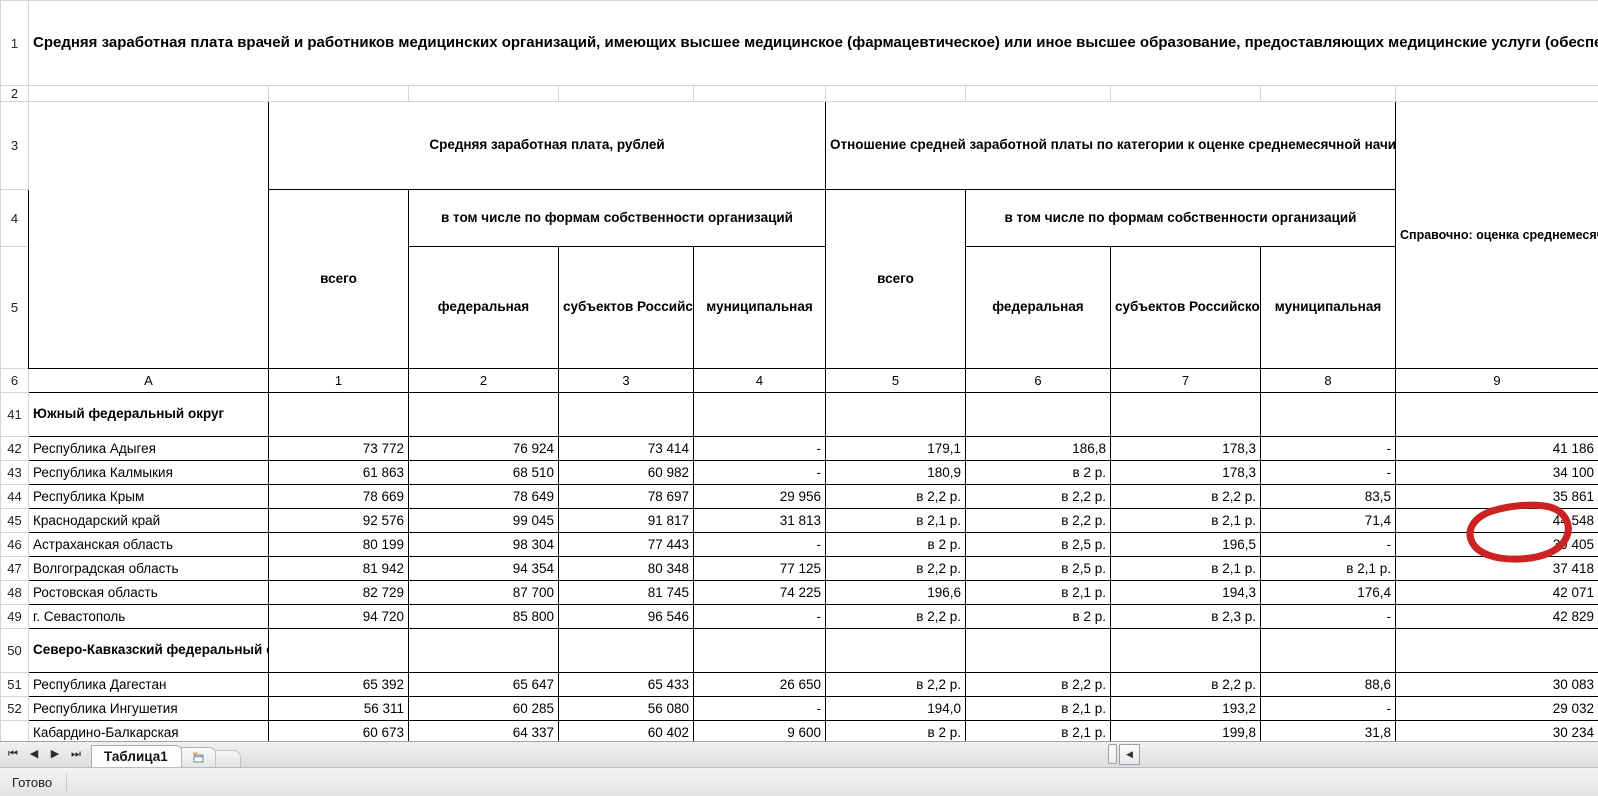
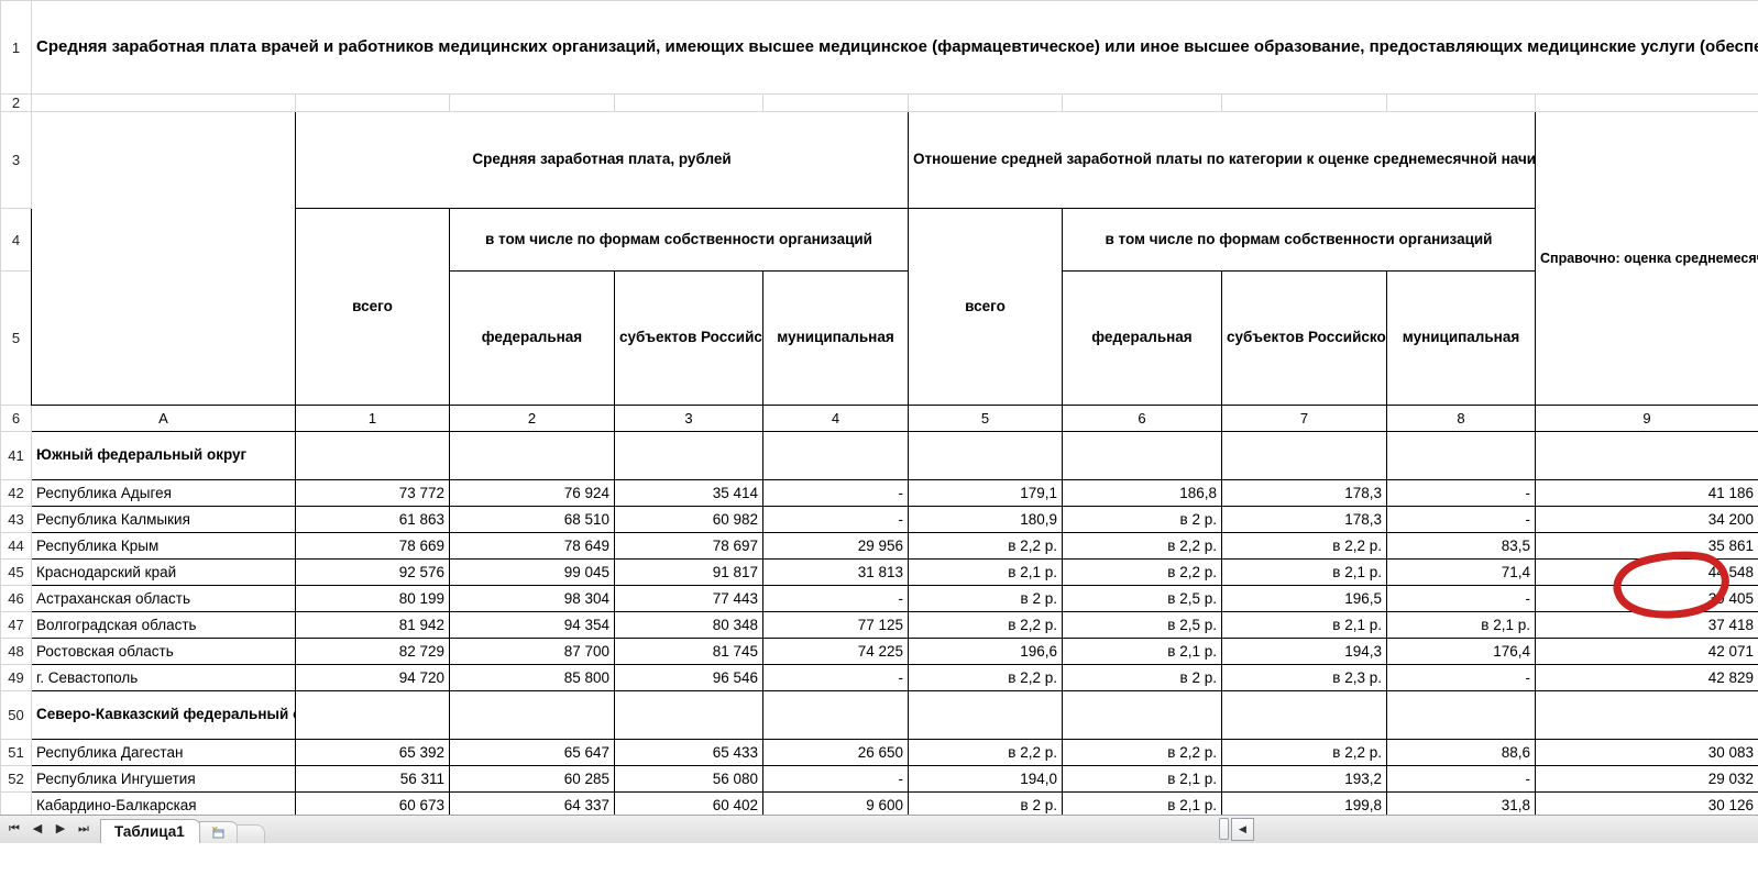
  2
  4	всего	в том числе по формам собственности организаций	всего	в том числе по формам собственности организаций
  5	федеральная	субъектов Российс	муниципальная	федеральная	субъектов Российско	муниципальная
  6	A	1	2	3	4	5	6	7	8	9
  41	Южный федеральный округ
- 42	Республика Адыгея	73 772	76 924	73 414	-	179,1	186,8	178,3	-	41 186
+ 42	Республика Адыгея	73 772	76 924	35 414	-	179,1	186,8	178,3	-	41 186
- 43	Республика Калмыкия	61 863	68 510	60 982	-	180,9	в 2 р.	178,3	-	34 100
+ 43	Республика Калмыкия	61 863	68 510	60 982	-	180,9	в 2 р.	178,3	-	34 200
  44	Республика Крым	78 669	78 649	78 697	29 956	в 2,2 р.	в 2,2 р.	в 2,2 р.	83,5	35 861
  45	Краснодарский край	92 576	99 045	91 817	31 813	в 2,1 р.	в 2,2 р.	в 2,1 р.	71,4	4 548
  46	Астраханская область	80 199	98 304	77 443	-	в 2 р.	в 2,5 р.	196,5	-	3 405
  47	Волгоградская область	81 942	94 354	80 348	77 125	в 2,2 р.	в 2,5 р.	в 2,1 р.	в 2,1 р.	37 418
  48	Ростовская область	82 729	87 700	81 745	74 225	196,6	в 2,1 р.	194,3	176,4	42 071
  49	г. Севастополь	94 720	85 800	96 546	-	в 2,2 р.	в 2 р.	в 2,3 р.	-	42 829
  50	Северо-Кавказский федеральный
  51	Республика Дагестан	65 392	65 647	65 433	26 650	в 2,2 р.	в 2,2 р.	в 2,2 р.	88,6	30 083
  52	Республика Ингушетия	56 311	60 285	56 080	-	194,0	в 2,1 р.	193,2	-	29 032
- 	Кабардино-Балкарская	60 673	64 337	60 402	9 600	в 2 р.	в 2,1 р.	199,8	31,8	30 234
+ 	Кабардино-Балкарская	60 673	64 337	60 402	9 600	в 2 р.	в 2,1 р.	199,8	31,8	30 126
  ⏮
  ◀
  ▶
  ⏭
  Таблица1
  ◀
- Готово
